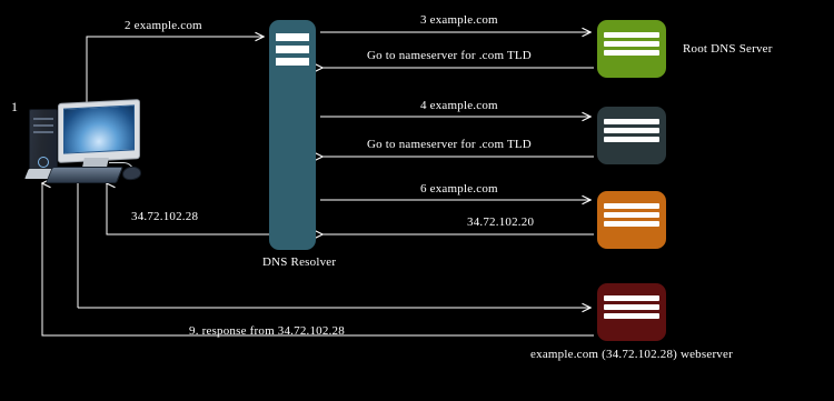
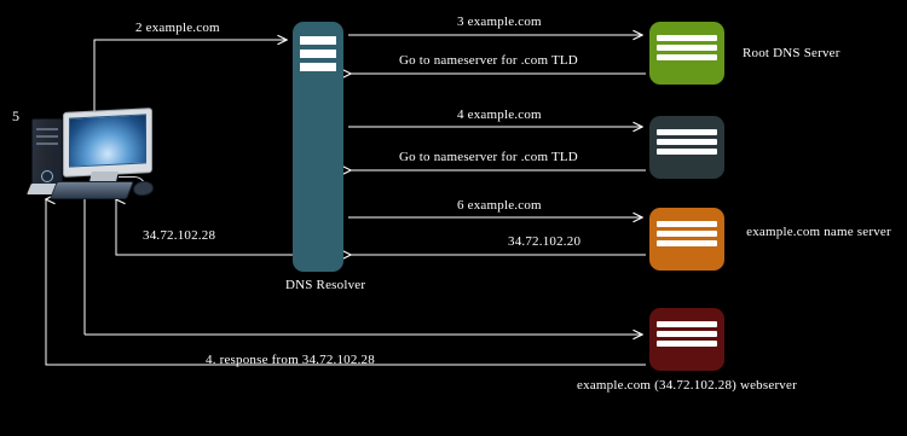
- 1
+ 5
  DNS Resolver
  Root DNS Server
+ example.com name server
  example.com (34.72.102.28) webserver
  2 example.com
  3 example.com
  Go to nameserver for .com TLD
  4 example.com
  Go to nameserver for .com TLD
  6 example.com
  34.72.102.20
  34.72.102.28
- 9. response from 34.72.102.28
+ 4. response from 34.72.102.28
